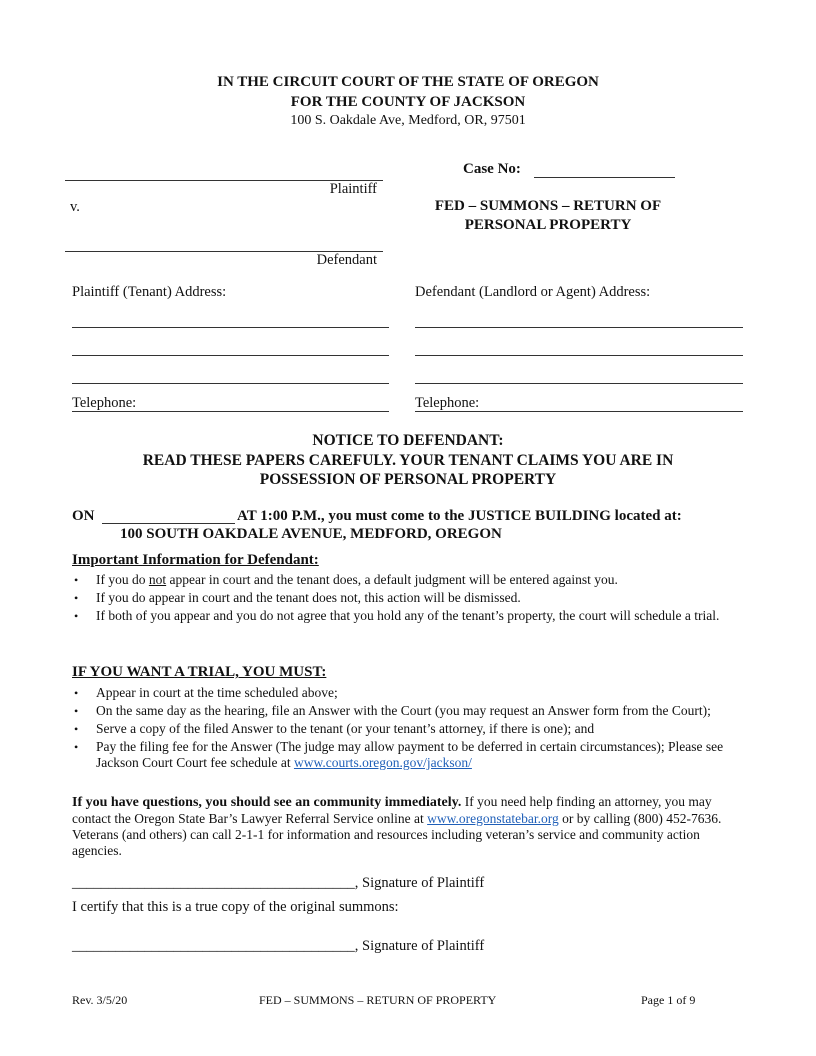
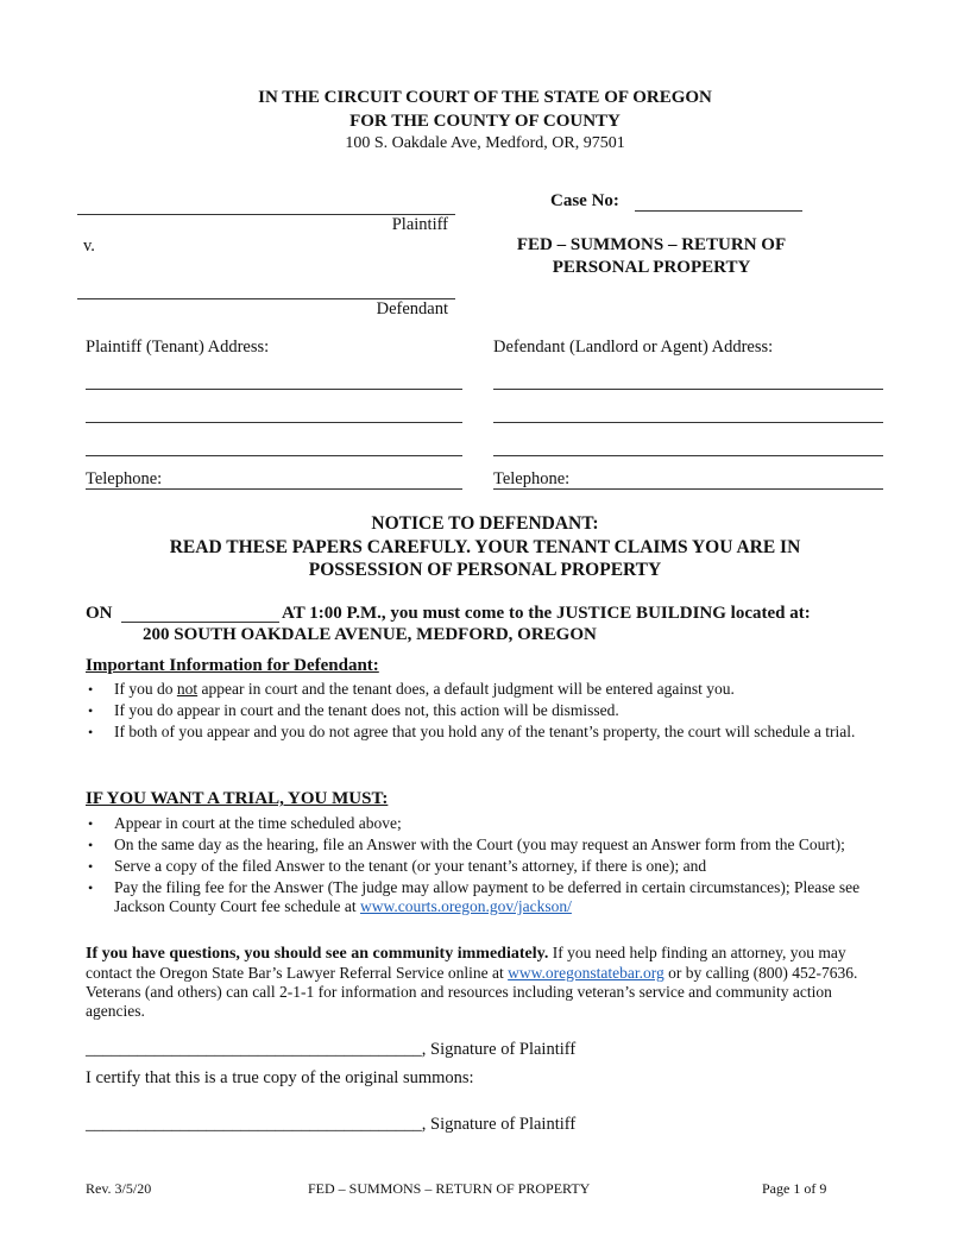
  IN THE CIRCUIT COURT OF THE STATE OF OREGON
- FOR THE COUNTY OF JACKSON
+ FOR THE COUNTY OF COUNTY
  100 S. Oakdale Ave, Medford, OR, 97501
  Plaintiff
  v.
  Defendant
  Case No:
  FED – SUMMONS – RETURN OF
  PERSONAL PROPERTY
  Plaintiff (Tenant) Address:
  Defendant (Landlord or Agent) Address:
  Telephone:
  Telephone:
  NOTICE TO DEFENDANT:
  READ THESE PAPERS CAREFULY. YOUR TENANT CLAIMS YOU ARE IN
  POSSESSION OF PERSONAL PROPERTY
  ON
  AT 1:00 P.M., you must come to the JUSTICE BUILDING located at:
- 100 SOUTH OAKDALE AVENUE, MEDFORD, OREGON
+ 200 SOUTH OAKDALE AVENUE, MEDFORD, OREGON
  Important Information for Defendant:
  If you do not appear in court and the tenant does, a default judgment will be entered against you.
  If you do appear in court and the tenant does not, this action will be dismissed.
  If both of you appear and you do not agree that you hold any of the tenant’s property, the court will schedule a trial.
  IF YOU WANT A TRIAL, YOU MUST:
  Appear in court at the time scheduled above;
  On the same day as the hearing, file an Answer with the Court (you may request an Answer form from the Court);
  Serve a copy of the filed Answer to the tenant (or your tenant’s attorney, if there is one); and
- Pay the filing fee for the Answer (The judge may allow payment to be deferred in certain circumstances); Please see Jackson Court Court fee schedule at www.courts.oregon.gov/jackson/
+ Pay the filing fee for the Answer (The judge may allow payment to be deferred in certain circumstances); Please see Jackson County Court fee schedule at www.courts.oregon.gov/jackson/
  If you have questions, you should see an community immediately. If you need help finding an attorney, you may contact the Oregon State Bar’s Lawyer Referral Service online at www.oregonstatebar.org or by calling (800) 452-7636. Veterans (and others) can call 2-1-1 for information and resources including veteran’s service and community action agencies.
  _______________________________________, Signature of Plaintiff
  I certify that this is a true copy of the original summons:
  _______________________________________, Signature of Plaintiff
  Rev. 3/5/20
  FED – SUMMONS – RETURN OF PROPERTY
  Page 1 of 9
